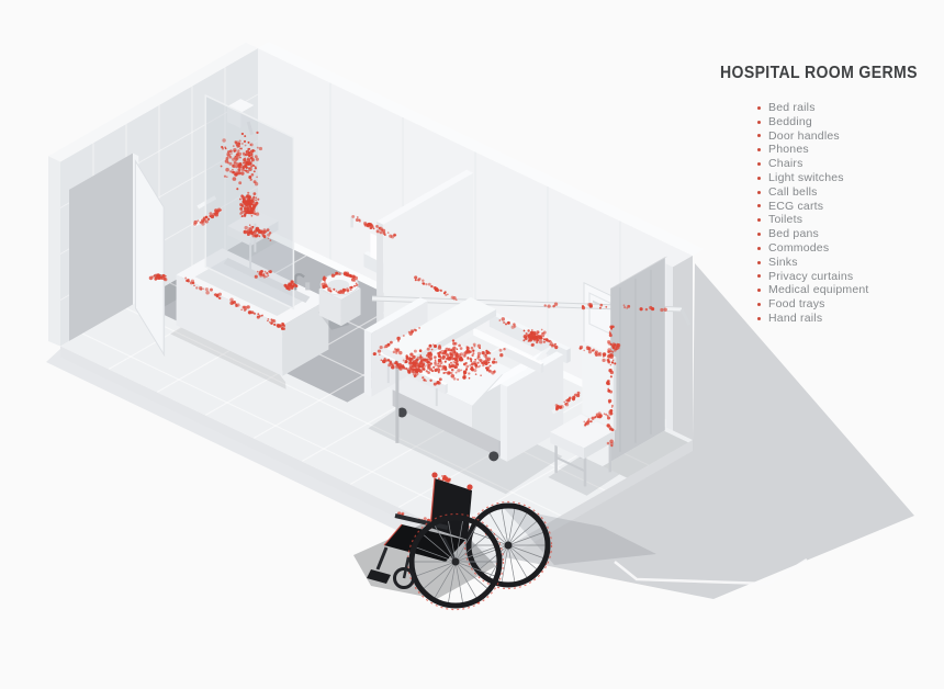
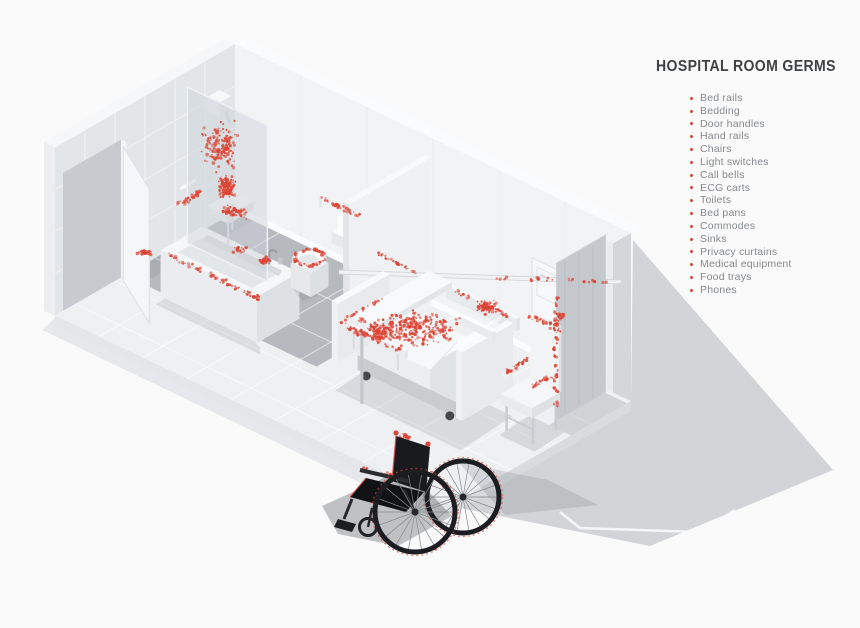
  HOSPITAL ROOM GERMS
  Bed rails
  Bedding
  Door handles
- Phones
+ Hand rails
  Chairs
  Light switches
  Call bells
  ECG carts
  Toilets
  Bed pans
  Commodes
  Sinks
  Privacy curtains
  Medical equipment
  Food trays
- Hand rails
+ Phones
